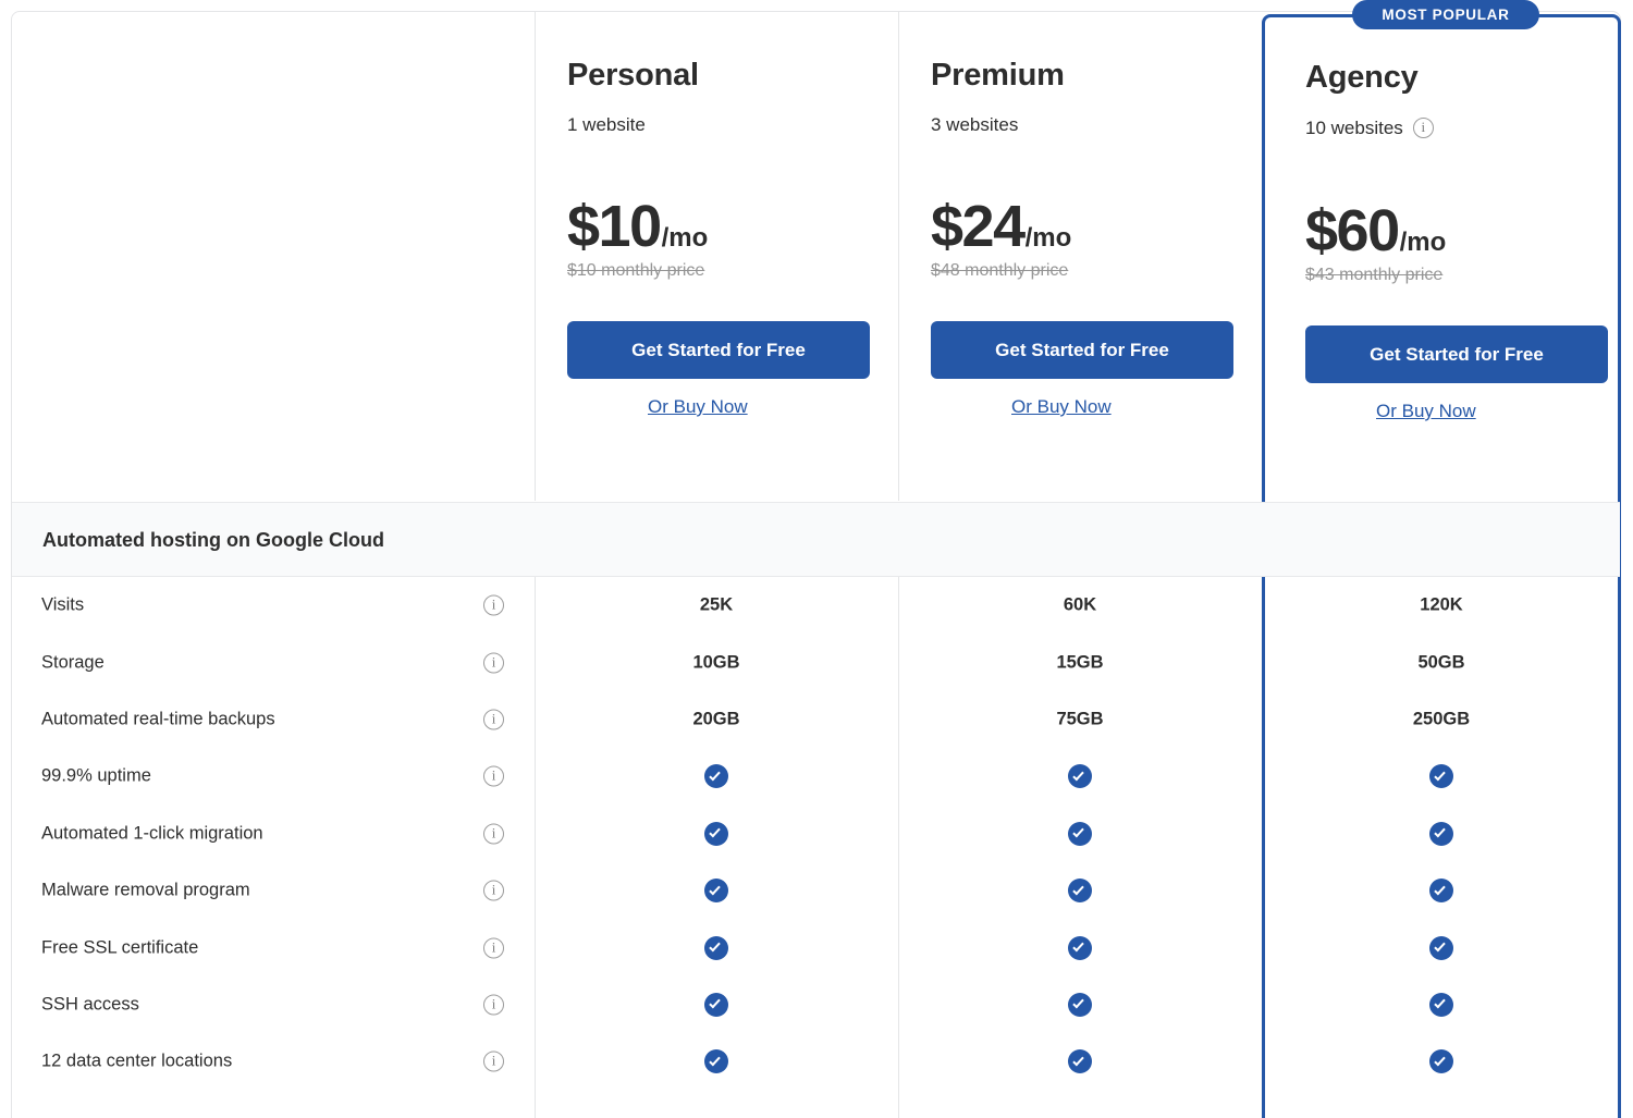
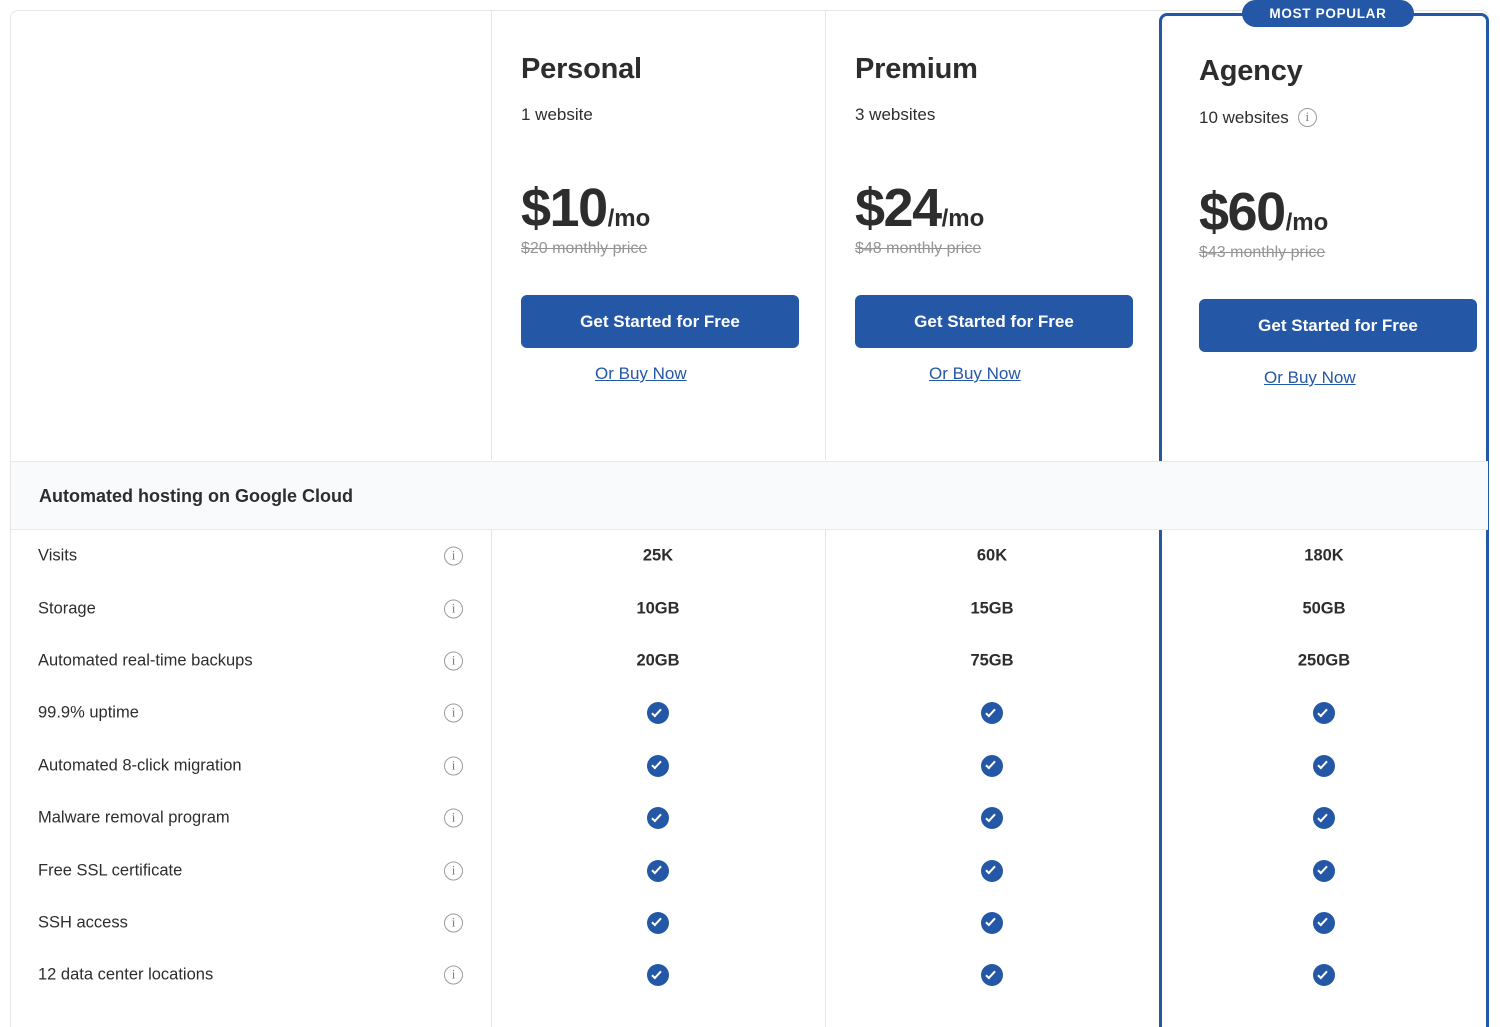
  Personal
  1 website
  $10
  /mo
- $10 monthly price
+ $20 monthly price
  Get Started for Free
  Or Buy Now
  Premium
  3 websites
  $24
  /mo
  $48 monthly price
  Get Started for Free
  Or Buy Now
  Agency
  10 websites
  $60
  /mo
  $43 monthly price
  Get Started for Free
  Or Buy Now
  MOST POPULAR
  Automated hosting on Google Cloud
  Visits
  25K
  60K
- 120K
+ 180K
  Storage
  10GB
  15GB
  50GB
  Automated real-time backups
  20GB
  75GB
  250GB
  99.9% uptime
- Automated 1-click migration
+ Automated 8-click migration
  Malware removal program
  Free SSL certificate
  SSH access
  12 data center locations
